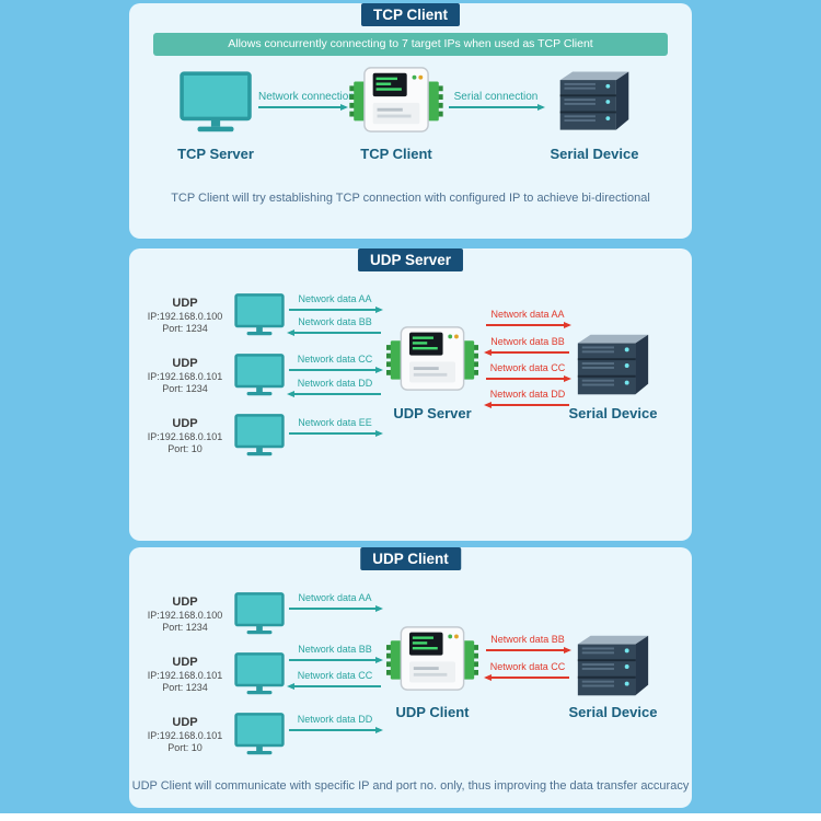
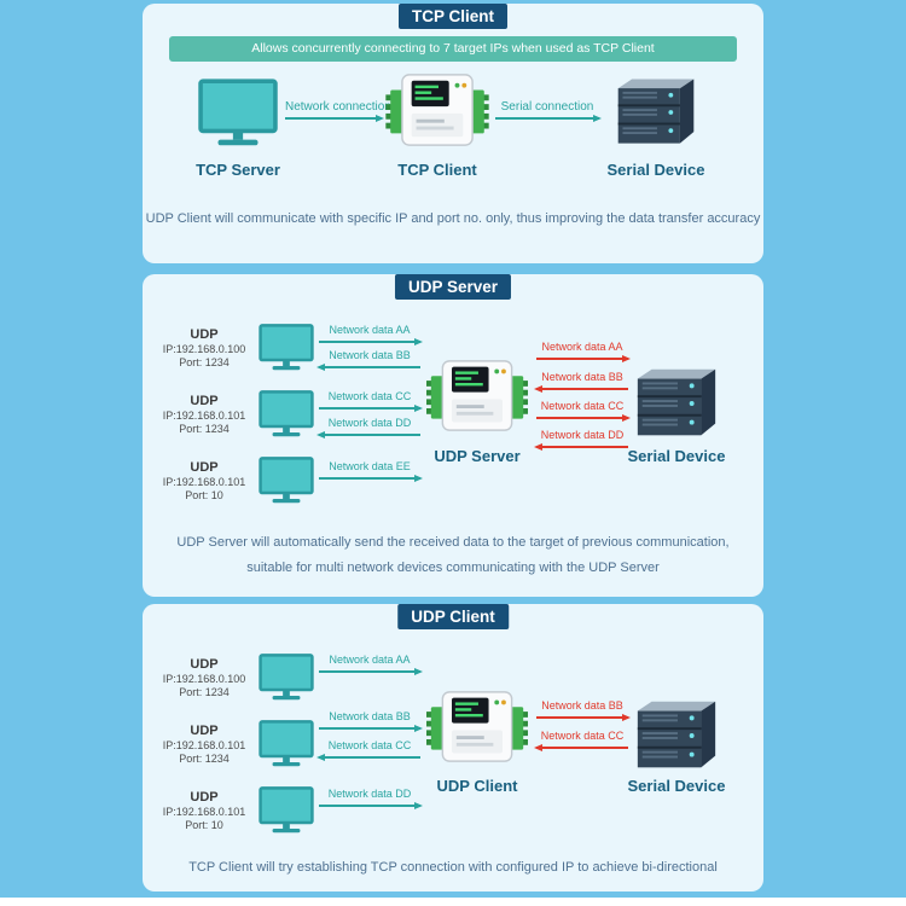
  TCP Client
  Allows concurrently connecting to 7 target IPs when used as TCP Client
  TCP Server
  Network connectio
  TCP Client
  Serial connection
  Serial Device
- TCP Client will try establishing TCP connection with configured IP to achieve bi-directional
+ UDP Client will communicate with specific IP and port no. only, thus improving the data transfer accuracy
  UDP Server
  UDP
  IP:192.168.0.100
  Port: 1234
  Network data AA
  Network data BB
  UDP
  IP:192.168.0.101
  Port: 1234
  Network data CC
  Network data DD
  UDP
  IP:192.168.0.101
  Port: 10
  Network data EE
  UDP Server
  Network data AA
  Network data BB
  Network data CC
  Network data DD
  Serial Device
+ UDP Server will automatically send the received data to the target of previous communication,
+ suitable for multi network devices communicating with the UDP Server
  UDP Client
  UDP
  IP:192.168.0.100
  Port: 1234
  Network data AA
  UDP
  IP:192.168.0.101
  Port: 1234
  Network data BB
  Network data CC
  UDP
  IP:192.168.0.101
  Port: 10
  Network data DD
  UDP Client
  Network data BB
  Network data CC
  Serial Device
- UDP Client will communicate with specific IP and port no. only, thus improving the data transfer accuracy
+ TCP Client will try establishing TCP connection with configured IP to achieve bi-directional
